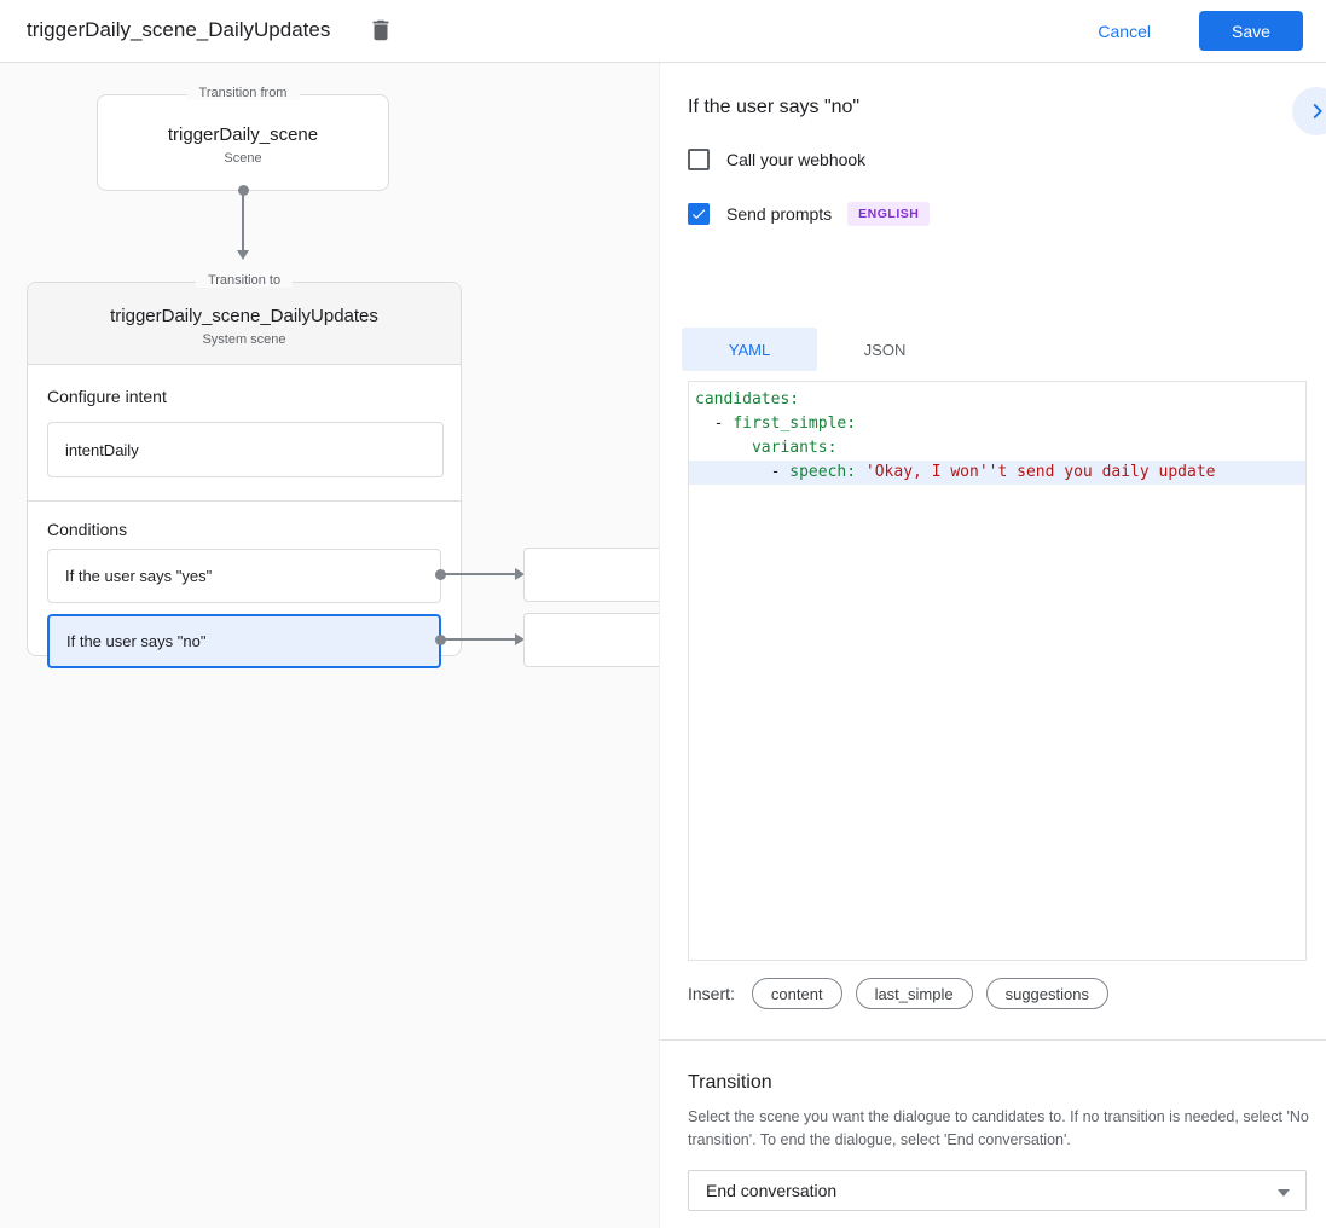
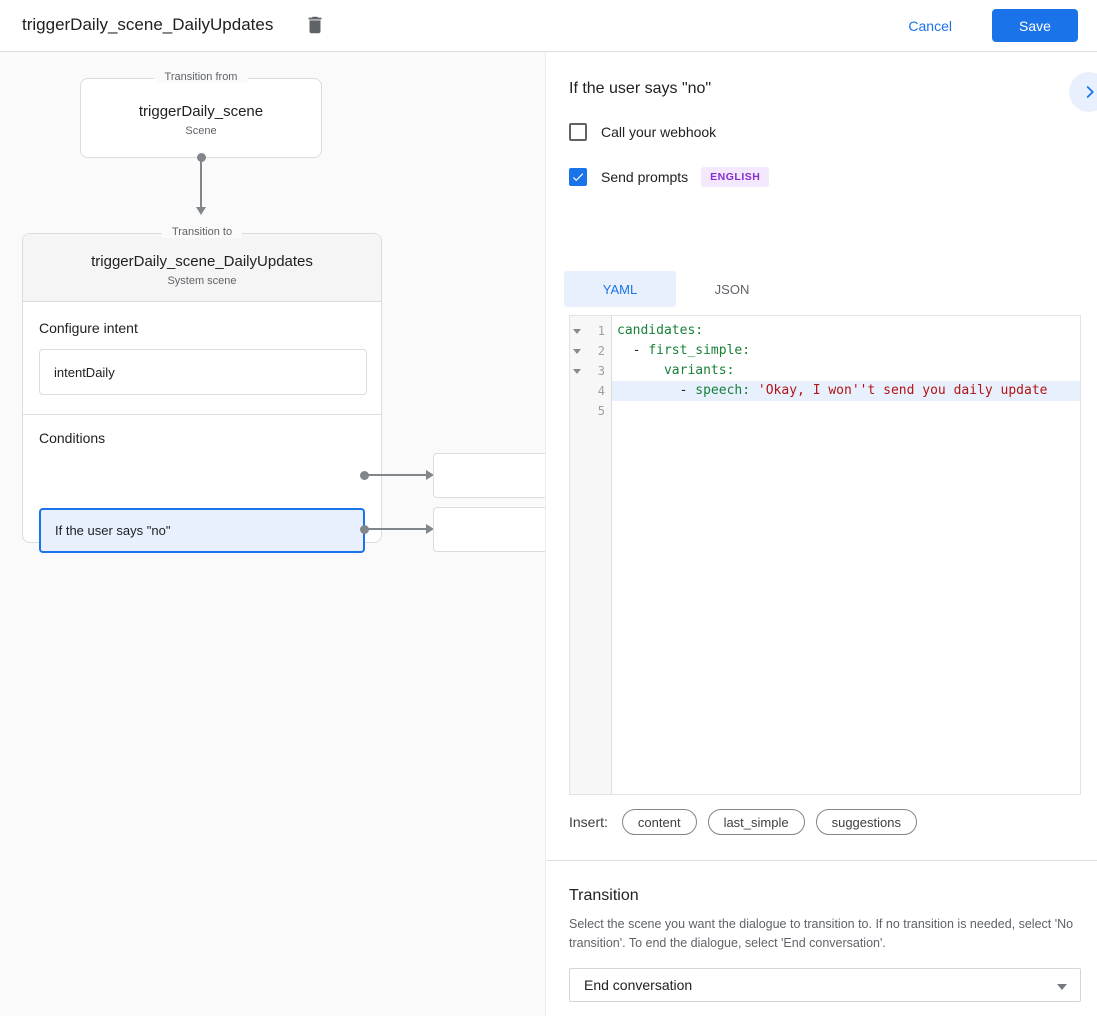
  triggerDaily_scene_DailyUpdates
  Cancel
  Save
  Transition from
  triggerDaily_scene
  Scene
  Transition to
  triggerDaily_scene_DailyUpdates
  System scene
  Configure intent
  intentDaily
  Conditions
- If the user says "yes"
  If the user says "no"
  If the user says "no"
  Call your webhook
  Send prompts
  ENGLISH
  YAML
  JSON
+ 1
+ 2
+ 3
+ 4
+ 5
  candidates:
  - first_simple:
  variants:
  - speech: 'Okay, I won''t send you daily update
  Insert:
  content
  last_simple
  suggestions
  Transition
- Select the scene you want the dialogue to candidates to. If no transition is needed, select 'No transition'. To end the dialogue, select 'End conversation'.
+ Select the scene you want the dialogue to transition to. If no transition is needed, select 'No transition'. To end the dialogue, select 'End conversation'.
  End conversation
